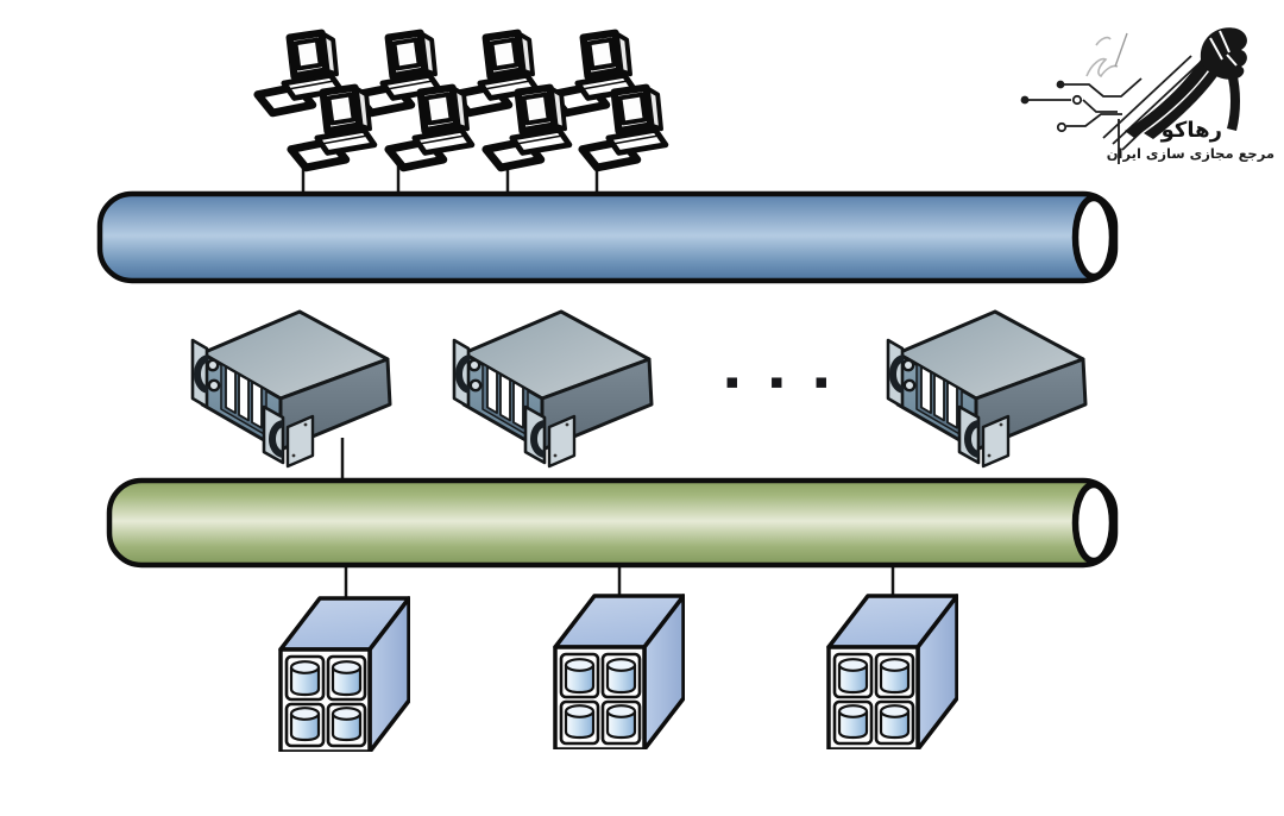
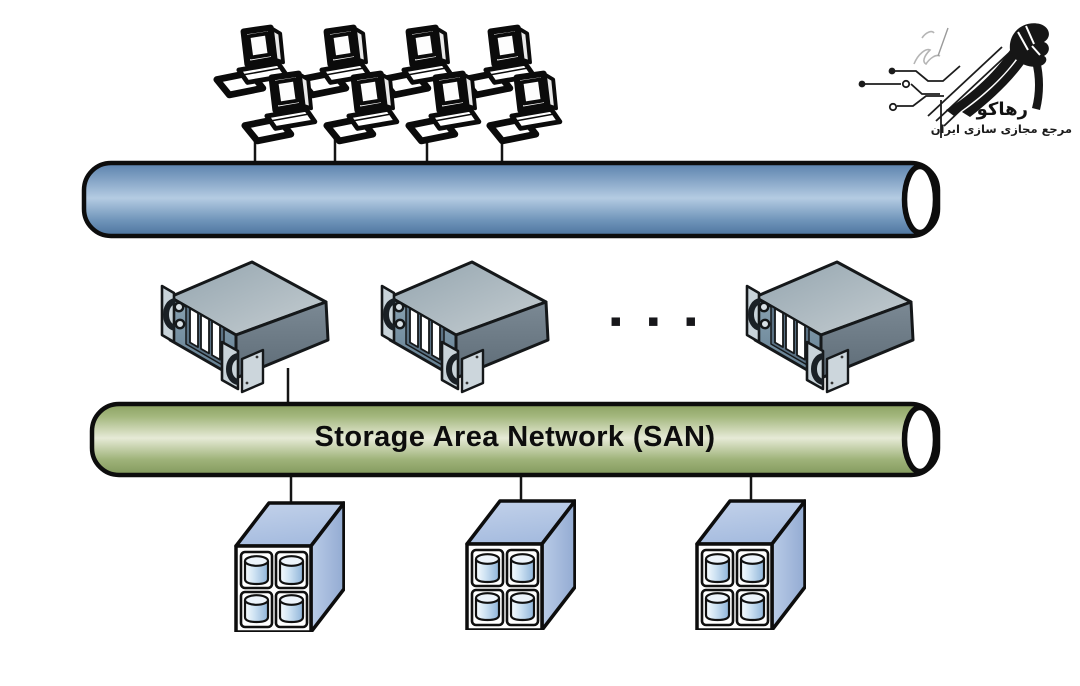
+ Storage Area Network (SAN)
  ▪▪▪
  رهاکو
  مرجع مجازی سازی ایران
